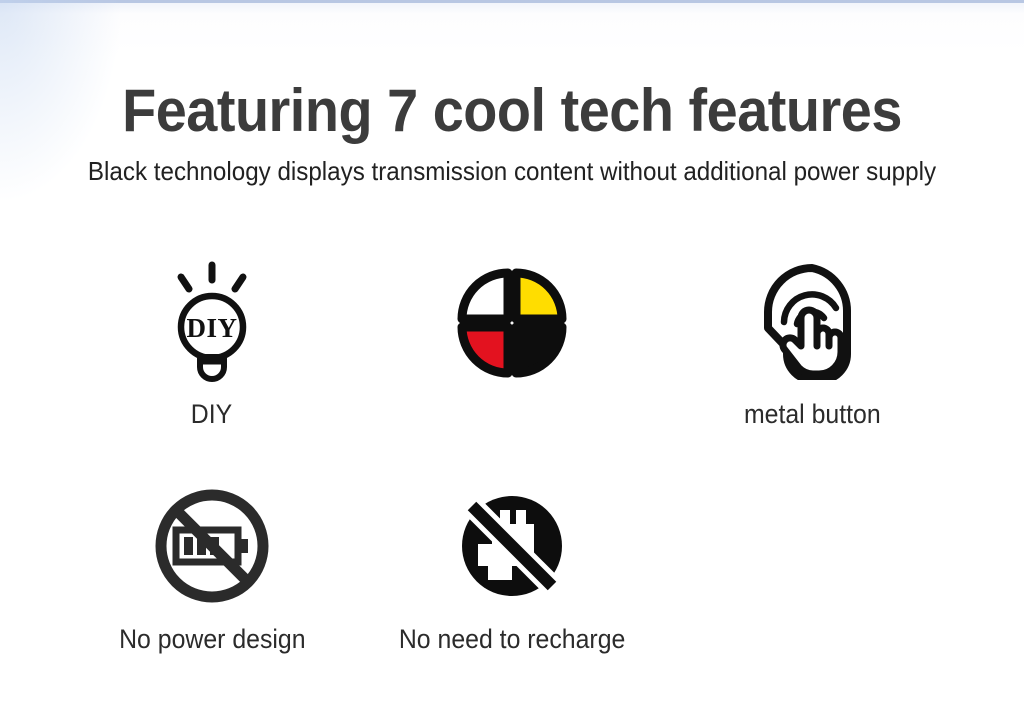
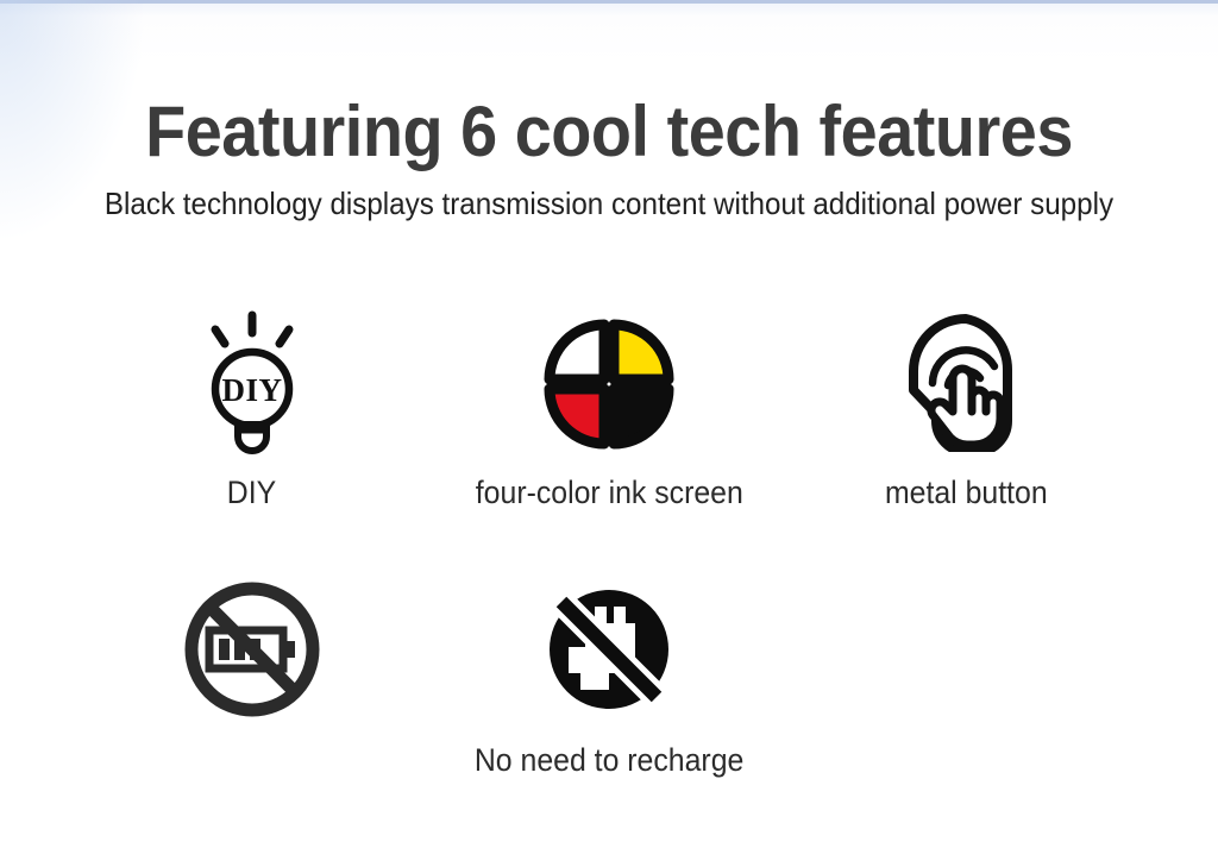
- Featuring 7 cool tech features
+ Featuring 6 cool tech features
  ck technology displays transmission content without additional power supply
  DIY
  DIY
+ four-color ink screen
  metal button
- No power design
  No need to recharge
